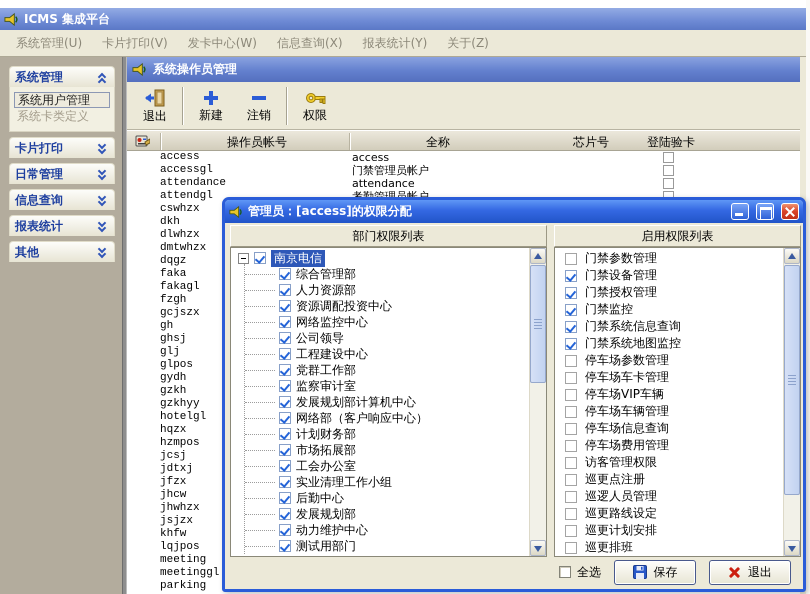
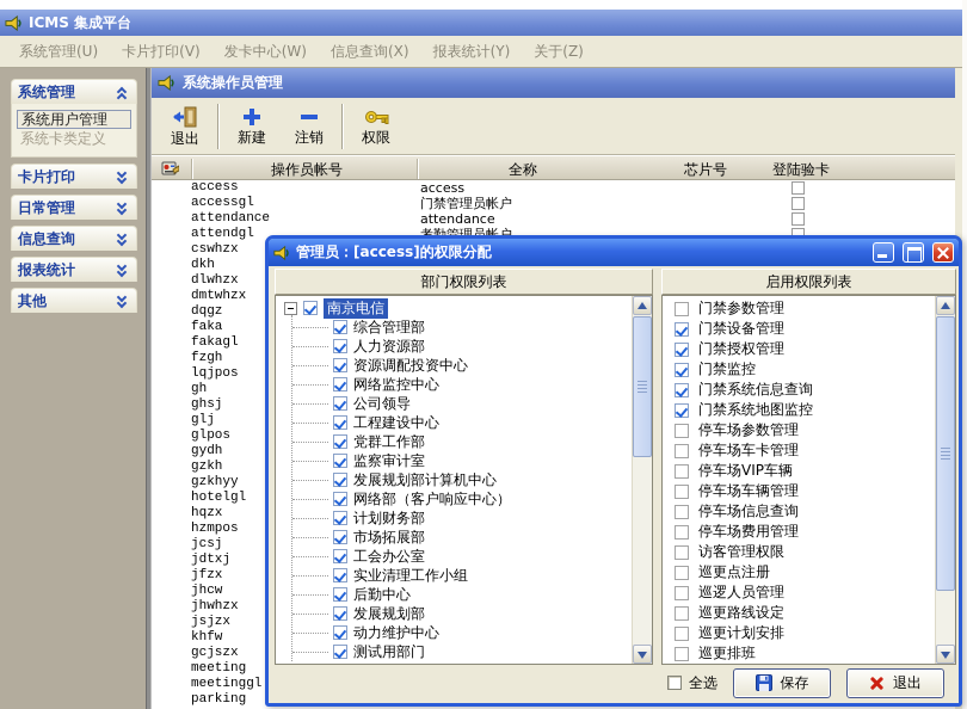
  ICMS 集成平台
  系统管理(U)
  卡片打印(V)
  发卡中心(W)
  信息查询(X)
  报表统计(Y)
  关于(Z)
  系统管理
  系统用户管理
  系统卡类定义
  卡片打印
  日常管理
  信息查询
  报表统计
  其他
  系统操作员管理
  退出
  新建
  注销
  权限
  操作员帐号
  全称
  芯片号
  登陆验卡
  access
  access
  accessgl
  门禁管理员帐户
  attendance
  attendance
  attendgl
  cswhzx
  dkh
  dlwhzx
  dmtwhzx
  dqgz
  faka
  fakagl
  fzgh
- gcjszx
+ lqjpos
  gh
  ghsj
  glj
  glpos
  gydh
  gzkh
  gzkhyy
  hotelgl
  hqzx
  hzmpos
  jcsj
  jdtxj
  jfzx
  jhcw
  jhwhzx
  jsjzx
  khfw
- lqjpos
+ gcjszx
  meeting
  meetinggl
  parking
  管理员：[access]的权限分配
  部门权限列表
  南京电信
  综合管理部
  人力资源部
  资源调配投资中心
  网络监控中心
  公司领导
  工程建设中心
  党群工作部
  监察审计室
  发展规划部计算机中心
  网络部（客户响应中心）
  计划财务部
  市场拓展部
  工会办公室
  实业清理工作小组
  后勤中心
  发展规划部
  动力维护中心
  测试用部门
  启用权限列表
  门禁参数管理
  门禁设备管理
  门禁授权管理
  门禁监控
  门禁系统信息查询
  门禁系统地图监控
  停车场参数管理
  停车场车卡管理
  停车场VIP车辆
  停车场车辆管理
  停车场信息查询
  停车场费用管理
  访客管理权限
  巡更点注册
  巡逻人员管理
  巡更路线设定
  巡更计划安排
  巡更排班
  全选
  保存
  退出
